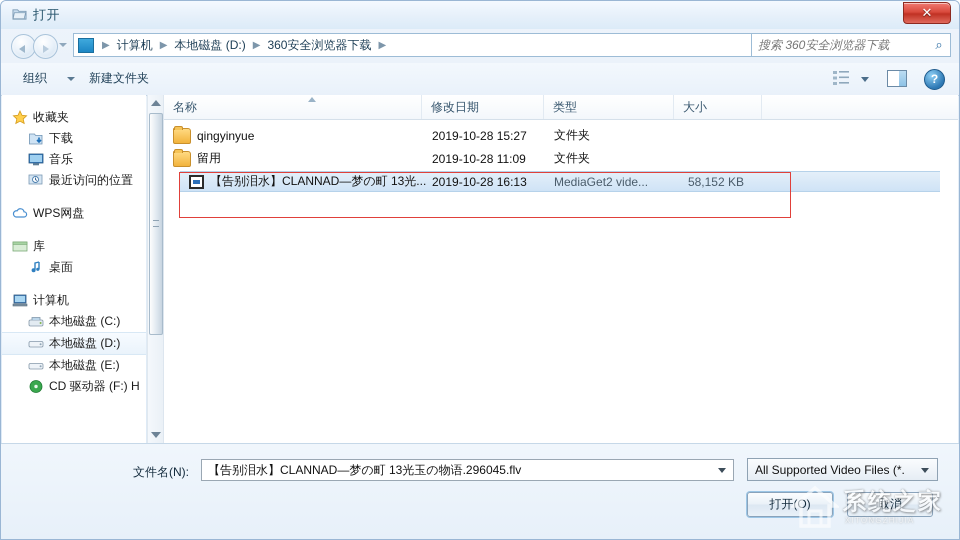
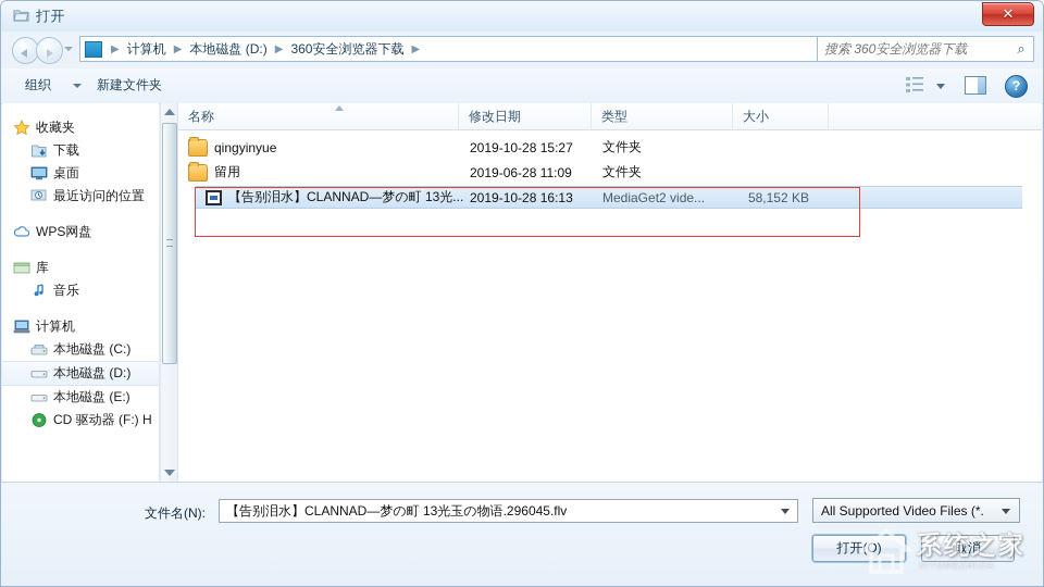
  打开
  ✕
  ▶
  计算机
  ▶
  本地磁盘 (D:)
  ▶
  360安全浏览器下载
  ▶
  搜索 360安全浏览器下载
  ⌕
  组织
  新建文件夹
  ?
  收藏夹
  下载
- 音乐
+ 桌面
  最近访问的位置
  WPS网盘
  库
- 桌面
+ 音乐
  计算机
  本地磁盘 (C:)
  本地磁盘 (D:)
  本地磁盘 (E:)
  CD 驱动器 (F:) H
  名称
  修改日期
  类型
  大小
  qingyinyue
  2019-10-28 15:27
  文件夹
  留用
- 2019-10-28 11:09
+ 2019-06-28 11:09
  文件夹
  【告别泪水】CLANNAD—梦の町 13光...
  2019-10-28 16:13
  MediaGet2 vide...
  58,152 KB
  文件名(N):
  【告别泪水】CLANNAD—梦の町 13光玉の物语.296045.flv
  All Supported Video Files (*.
  打开(O)
  取消
  系统之家
  XITONGZHIJIA
